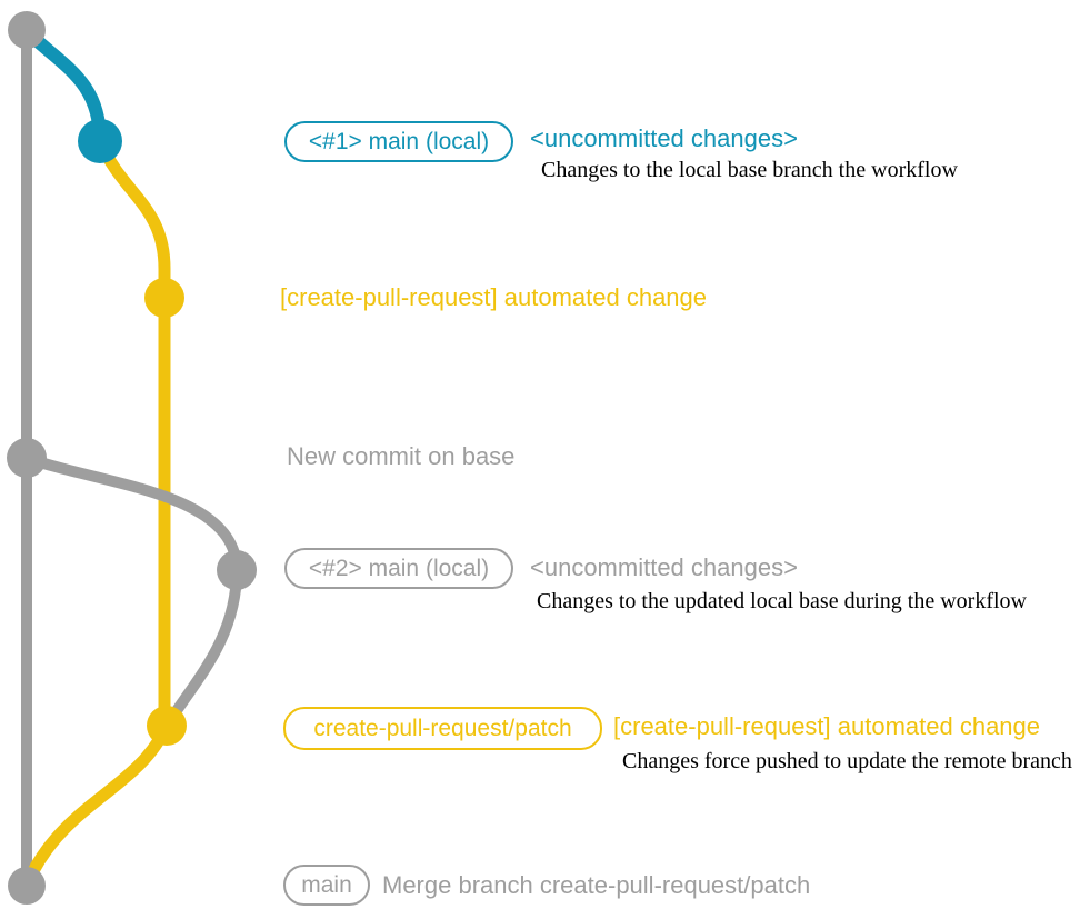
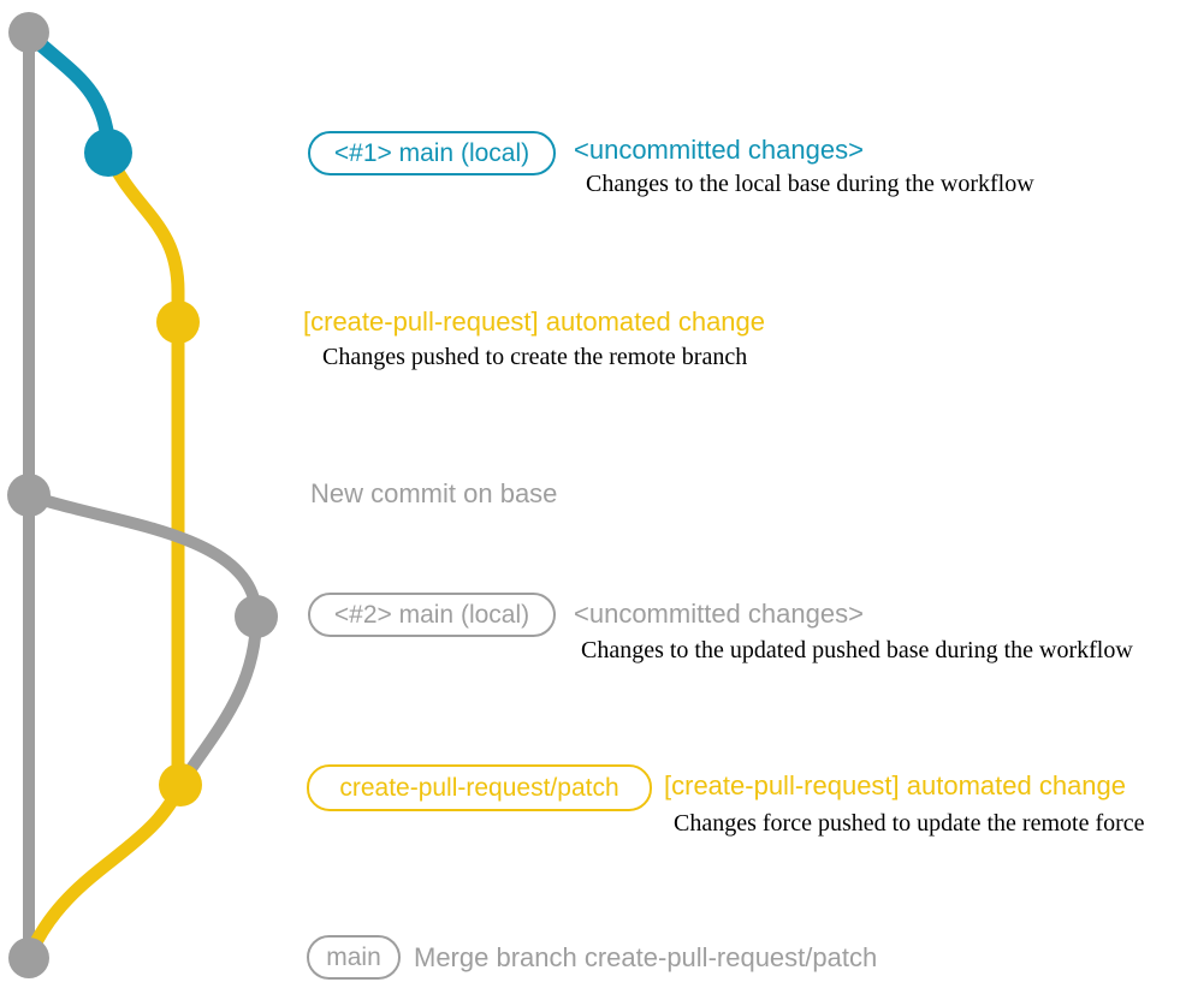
  <#1> main (local)
  <uncommitted changes>
- Changes to the local base branch the workflow
+ Changes to the local base during the workflow
  [create-pull-request] automated change
+ Changes pushed to create the remote branch
  New commit on base
  <#2> main (local)
  <uncommitted changes>
- Changes to the updated local base during the workflow
+ Changes to the updated pushed base during the workflow
  create-pull-request/patch
  [create-pull-request] automated change
- Changes force pushed to update the remote branch
+ Changes force pushed to update the remote force
  main
  Merge branch create-pull-request/patch
